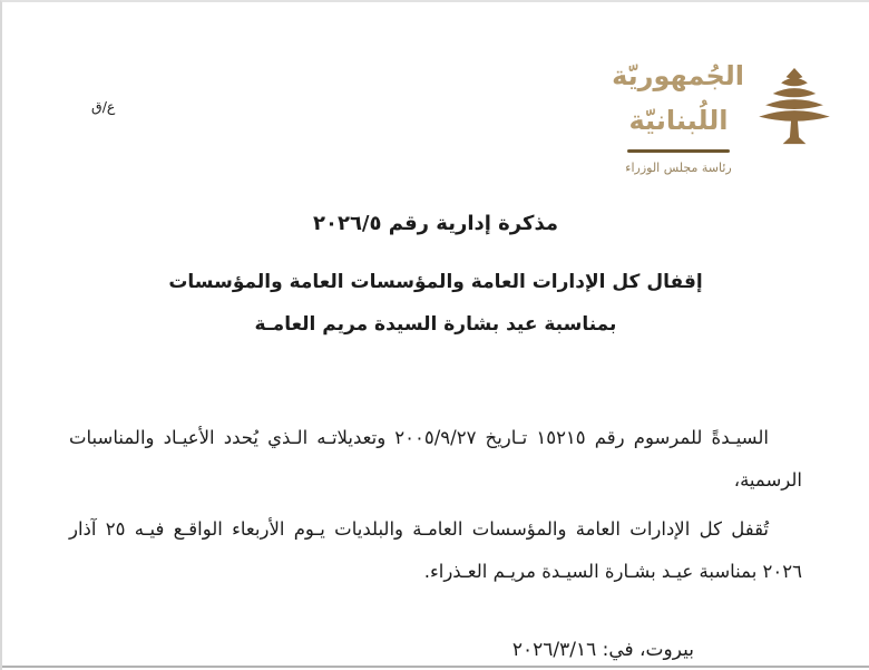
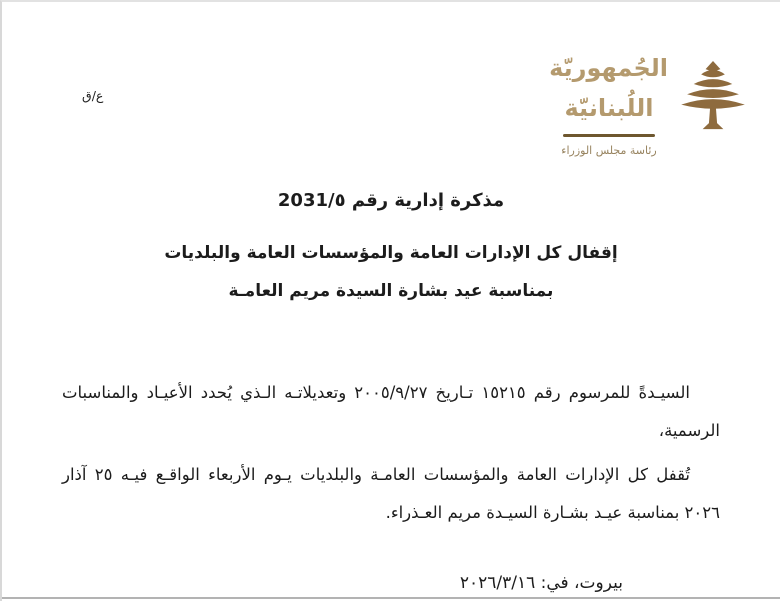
  ع/ق
  الجُمهوريّة
  اللُبنانيّة
  رئاسة مجلس الوزراء
- مذكرة إدارية رقم ٢٠٢٦/٥
+ مذكرة إدارية رقم 2031/٥
- إقفال كل الإدارات العامة والمؤسسات العامة والمؤسسات
+ إقفال كل الإدارات العامة والمؤسسات العامة والبلديات
  بمناسبة عيد بشارة السيدة مريم العامـة
  السيـدةً للمرسوم رقم ١٥٢١٥ تـاريخ ٢٠٠٥/٩/٢٧ وتعديلاتـه الـذي يُحدد الأعيـاد والمناسبات الرسمية،
- تُقفل كل الإدارات العامة والمؤسسات العامـة والبلديات يـوم الأربعاء الواقـع فيـه ٢٥ آذار ٢٠٢٦ بمناسبة عيـد بشـارة السيـدة مريـم العـذراء.
+ تُقفل كل الإدارات العامة والمؤسسات العامـة والبلديات يـوم الأربعاء الواقـع فيـه ٢٥ آذار ٢٠٢٦ بمناسبة عيـد بشـارة السيـدة مريم العـذراء.
  بيروت، في: ٢٠٢٦/٣/١٦
